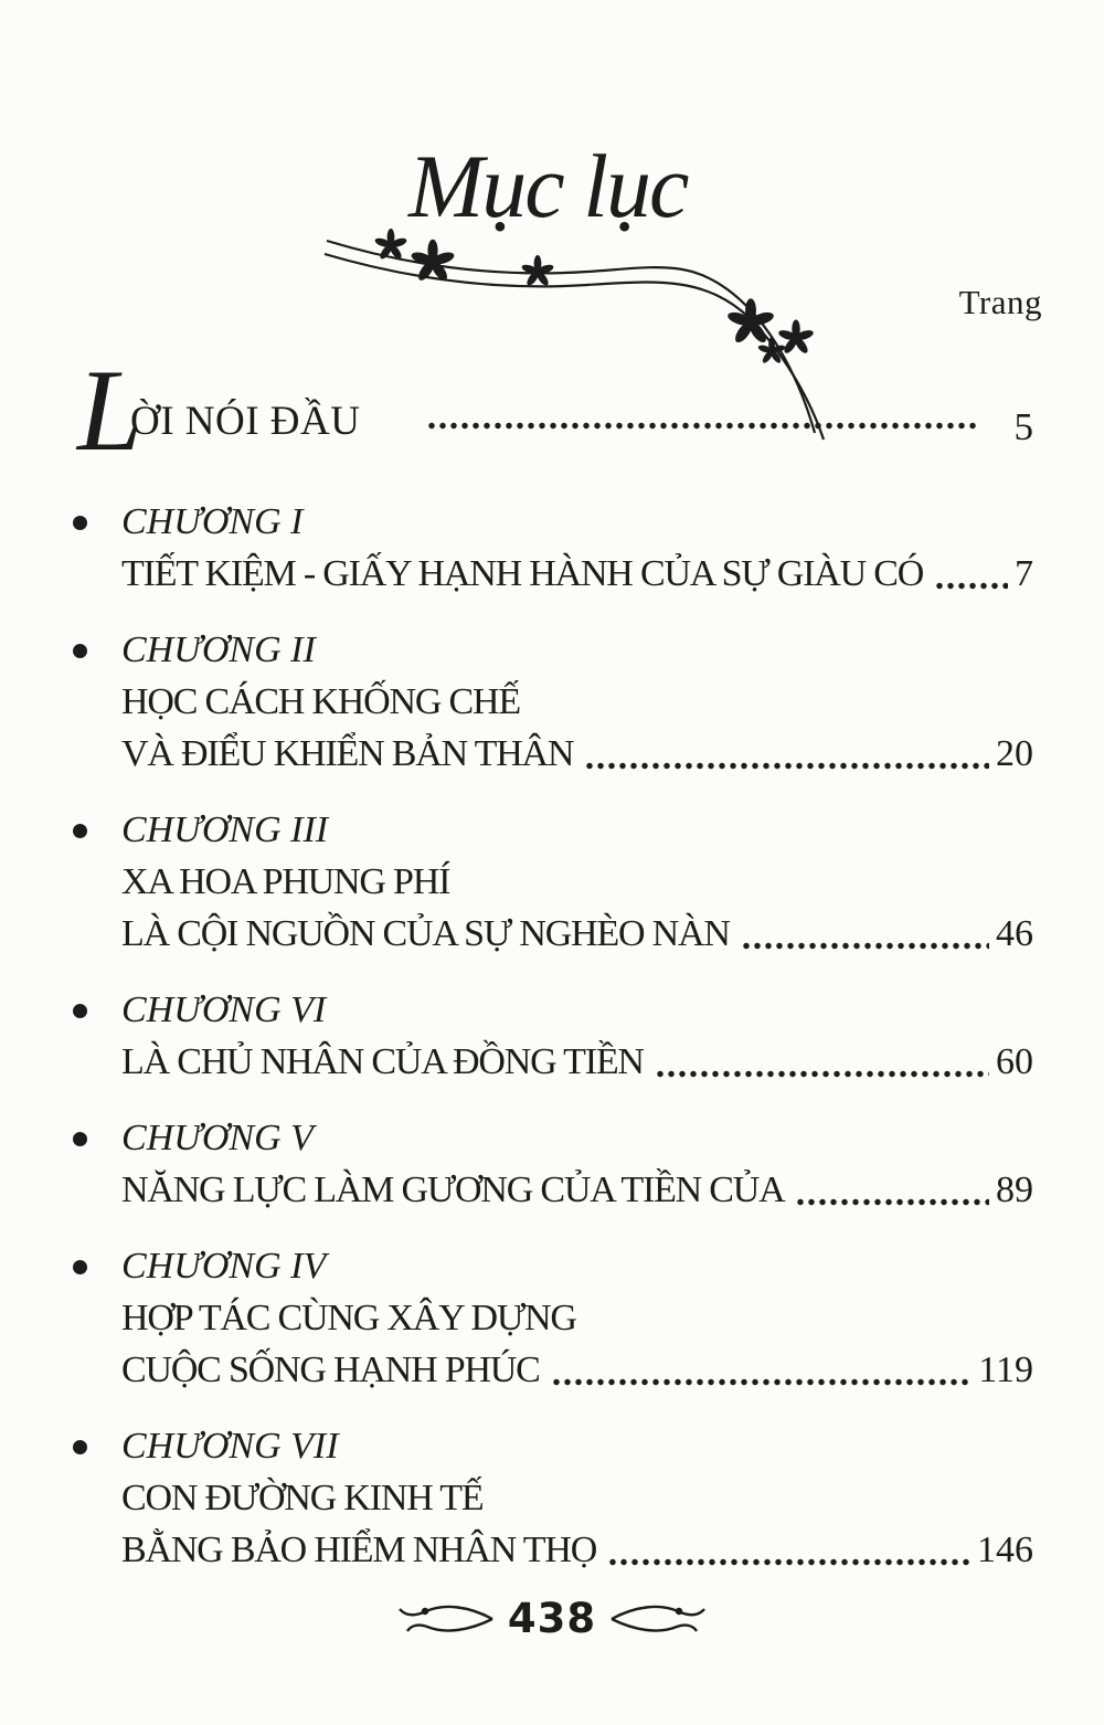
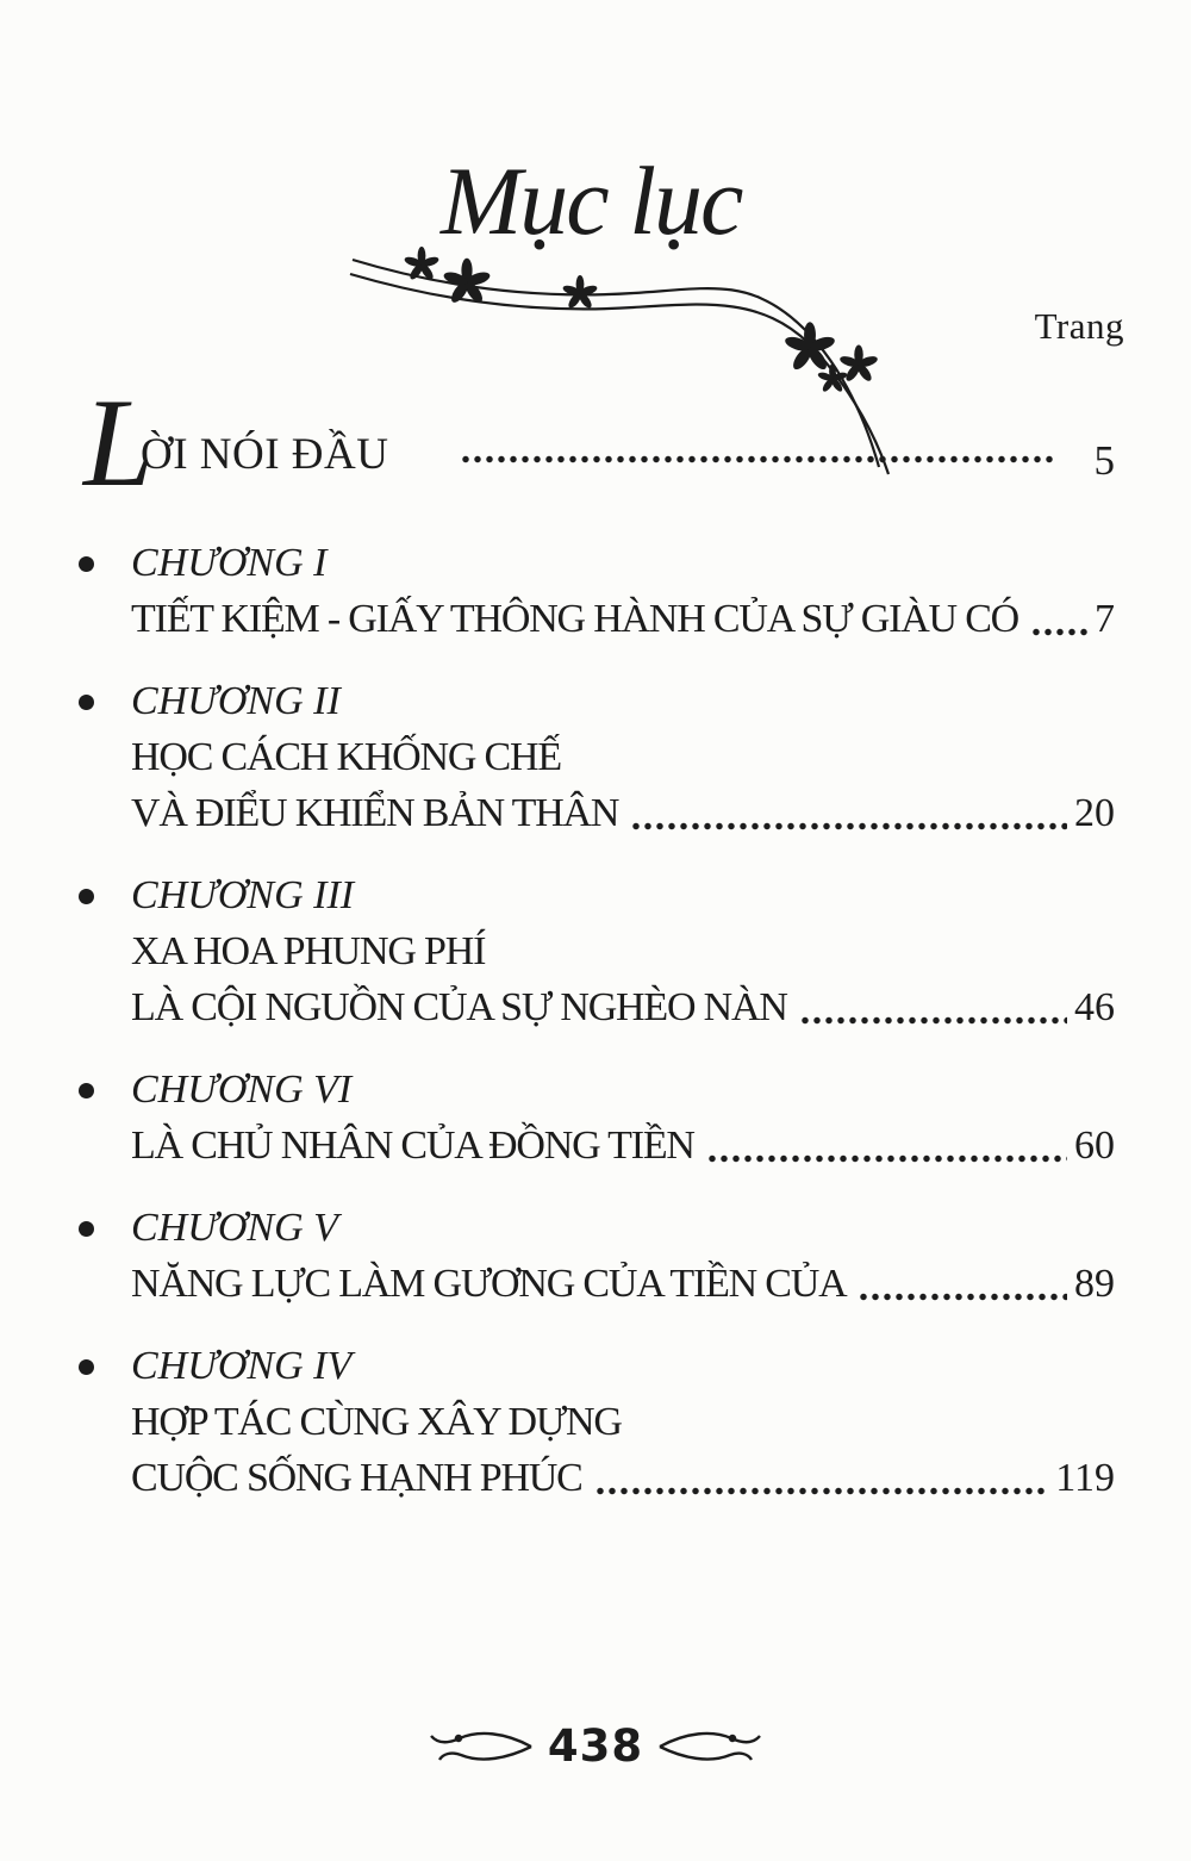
  Mục lục
  Trang
  L
  ỜI NÓI ĐẦU
  5
  CHƯƠNG I
- TIẾT KIỆM - GIẤY HẠNH HÀNH CỦA SỰ GIÀU CÓ
+ TIẾT KIỆM - GIẤY THÔNG HÀNH CỦA SỰ GIÀU CÓ
  7
  CHƯƠNG II
  HỌC CÁCH KHỐNG CHẾ
  VÀ ĐIỂU KHIỂN BẢN THÂN
  20
  CHƯƠNG III
  XA HOA PHUNG PHÍ
  LÀ CỘI NGUỒN CỦA SỰ NGHÈO NÀN
  46
  CHƯƠNG VI
  LÀ CHỦ NHÂN CỦA ĐỒNG TIỀN
  60
  CHƯƠNG V
  NĂNG LỰC LÀM GƯƠNG CỦA TIỀN CỦA
  89
  CHƯƠNG IV
  HỢP TÁC CÙNG XÂY DỰNG
  CUỘC SỐNG HẠNH PHÚC
  119
- CHƯƠNG VII
- CON ĐƯỜNG KINH TẾ
- BẰNG BẢO HIỂM NHÂN THỌ
- 146
  438
